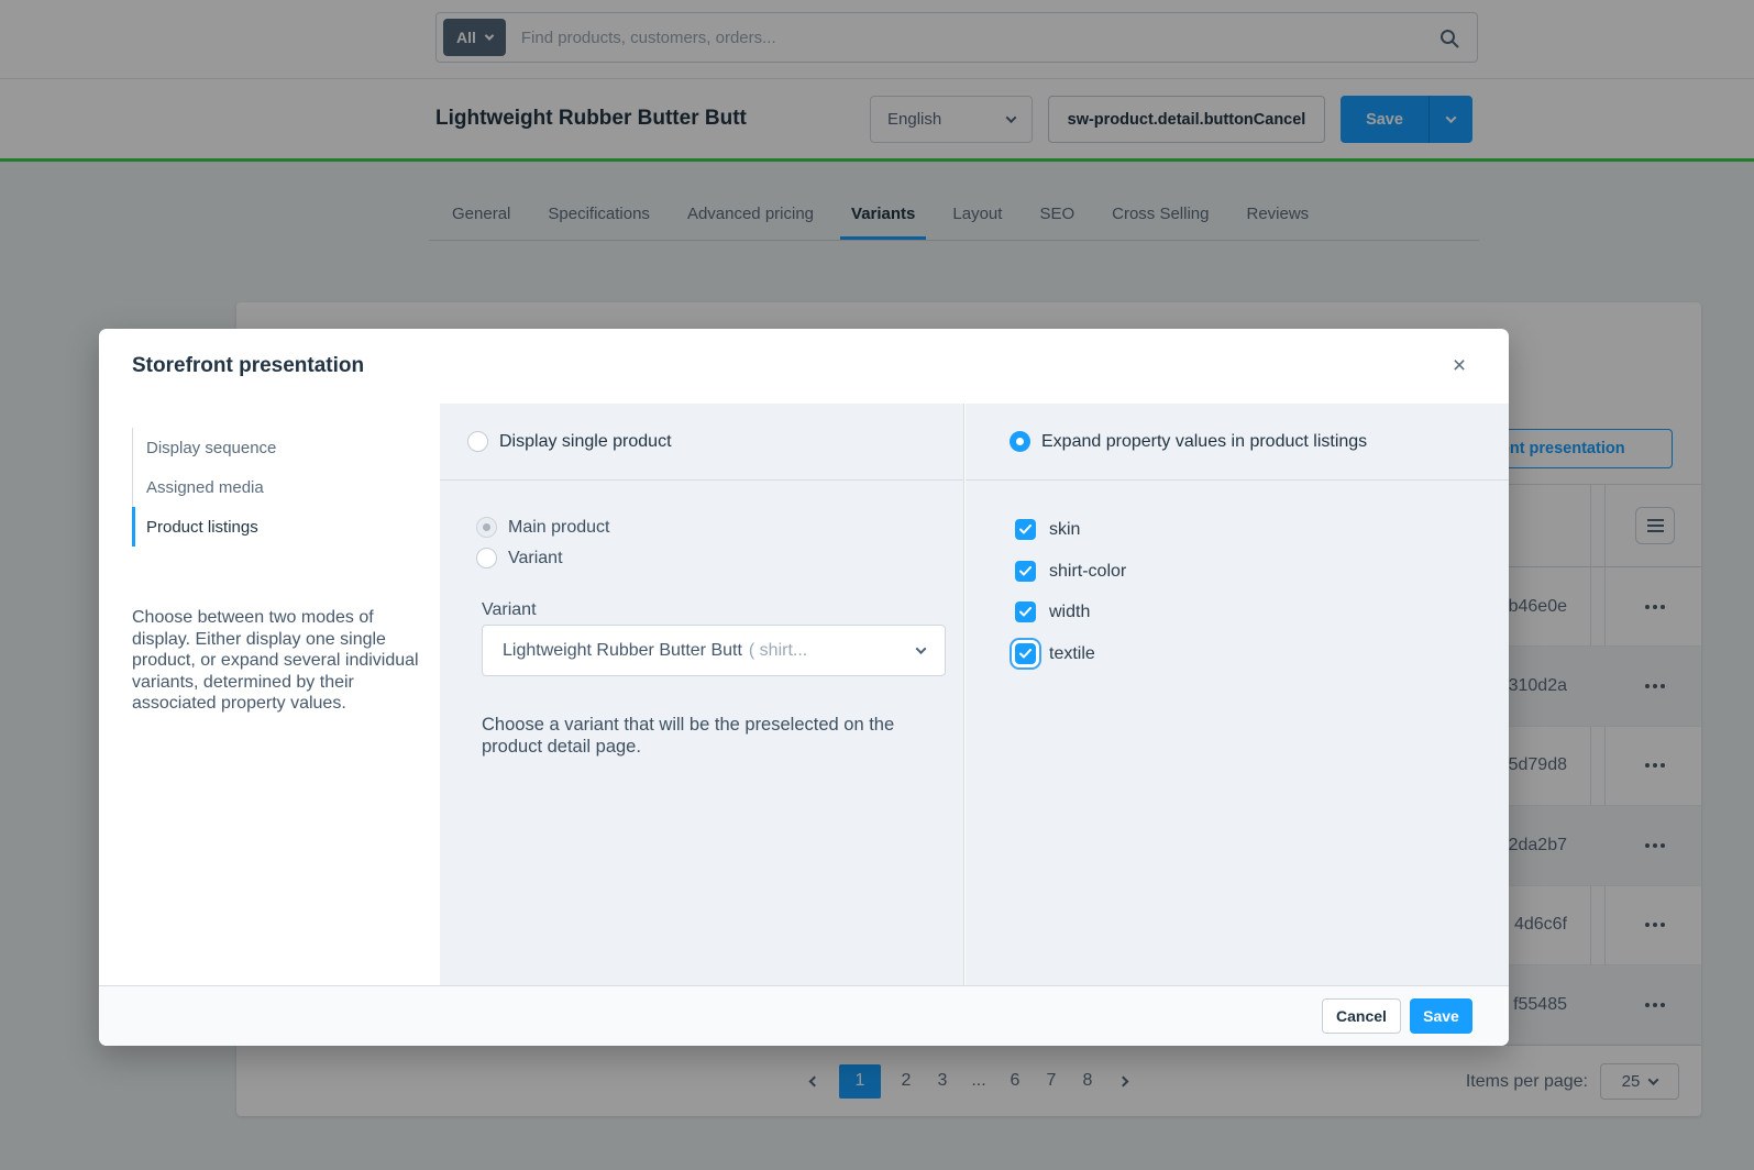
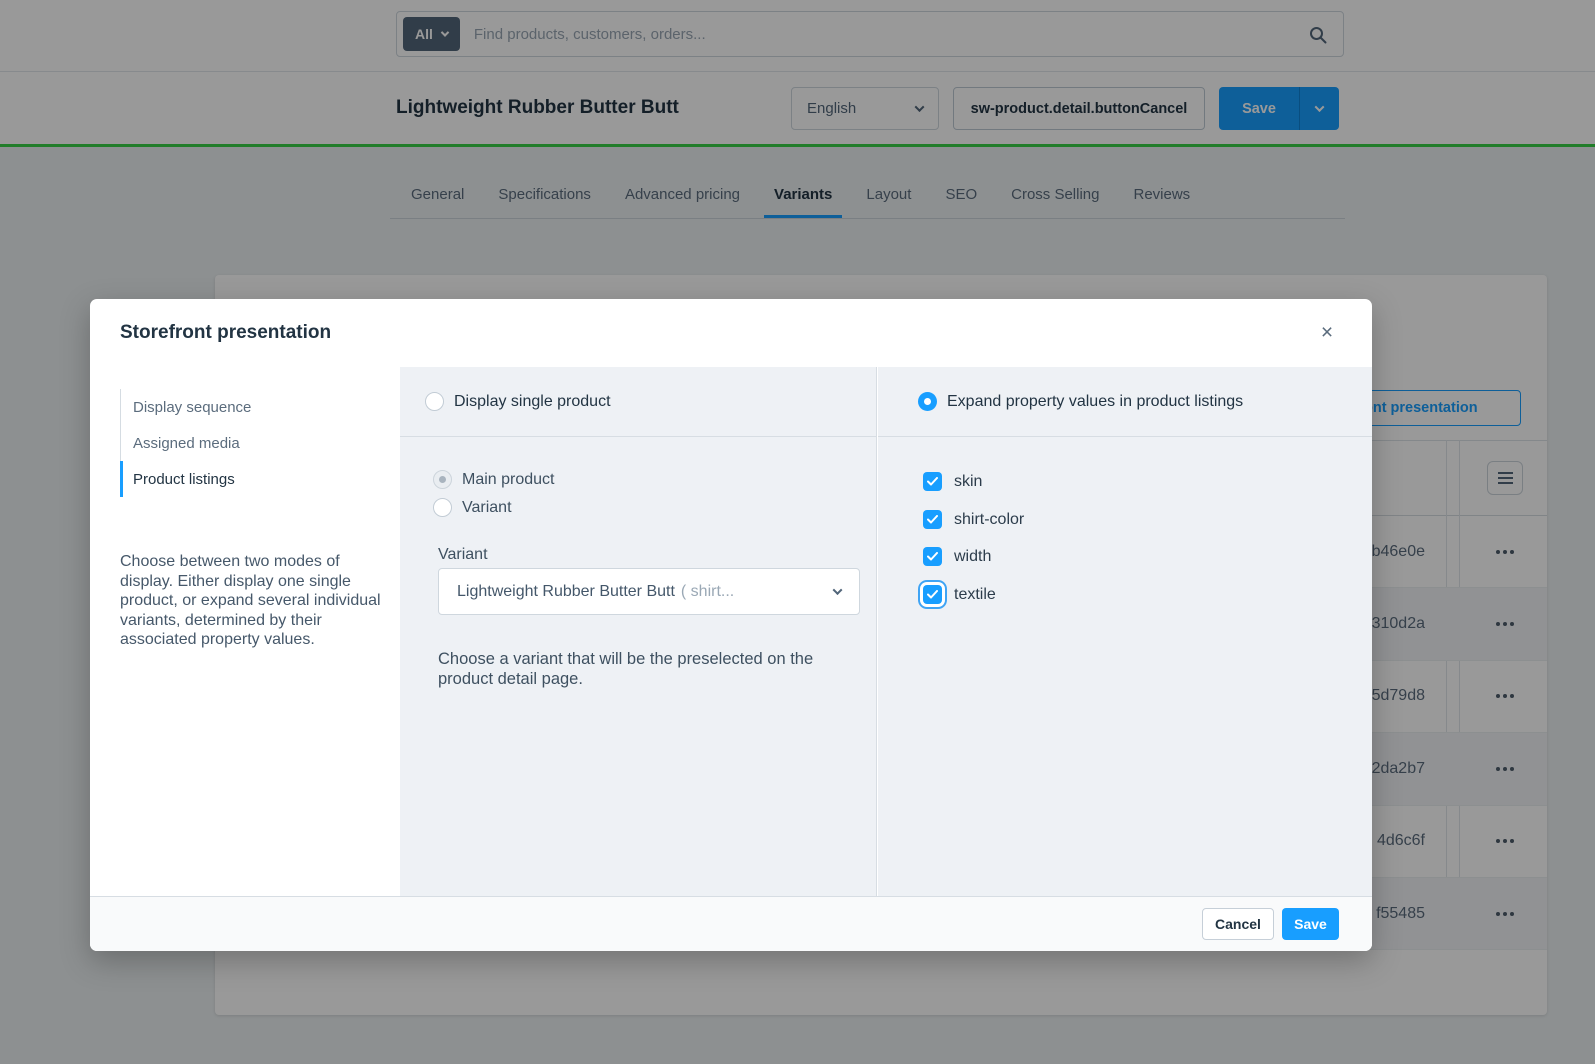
  All
  Find products, customers, orders...
  Lightweight Rubber Butter Butt
  English
  sw-product.detail.buttonCancel
  Save
  General
  Specifications
  Advanced pricing
  Variants
  Layout
  SEO
  Cross Selling
  Reviews
  b46e0e
  310d2a
  5d79d8
  2da2b7
  4d6c6f
  f55485
- 1
- 2
- 3
- ...
- 6
- 7
- 8
- Items per page:
- 25
  Storefront presentation
  ×
  Display sequence
  Assigned media
  Product listings
  Choose between two modes of display. Either display one single product, or expand several individual variants, determined by their associated property values.
  Display single product
  Main product
  Variant
  Variant
  Lightweight Rubber Butter Butt
  ( shirt...
  Choose a variant that will be the preselected on the product detail page.
  Expand property values in product listings
  skin
  shirt-color
  width
  textile
  Cancel
  Save
